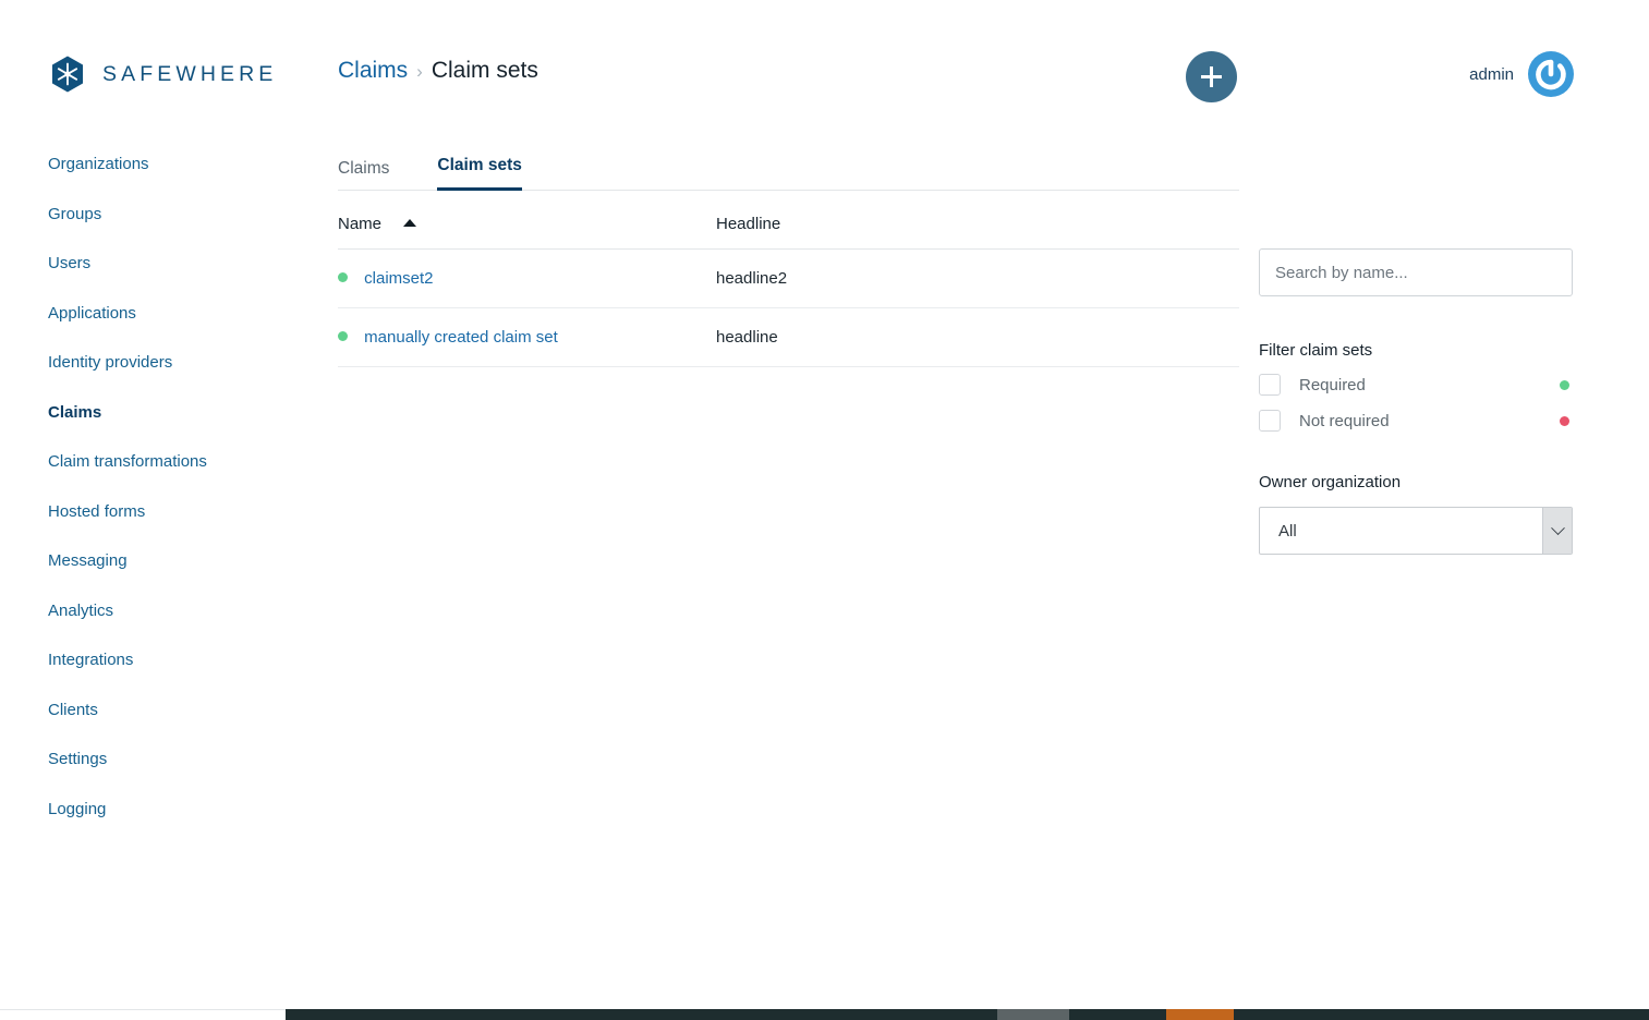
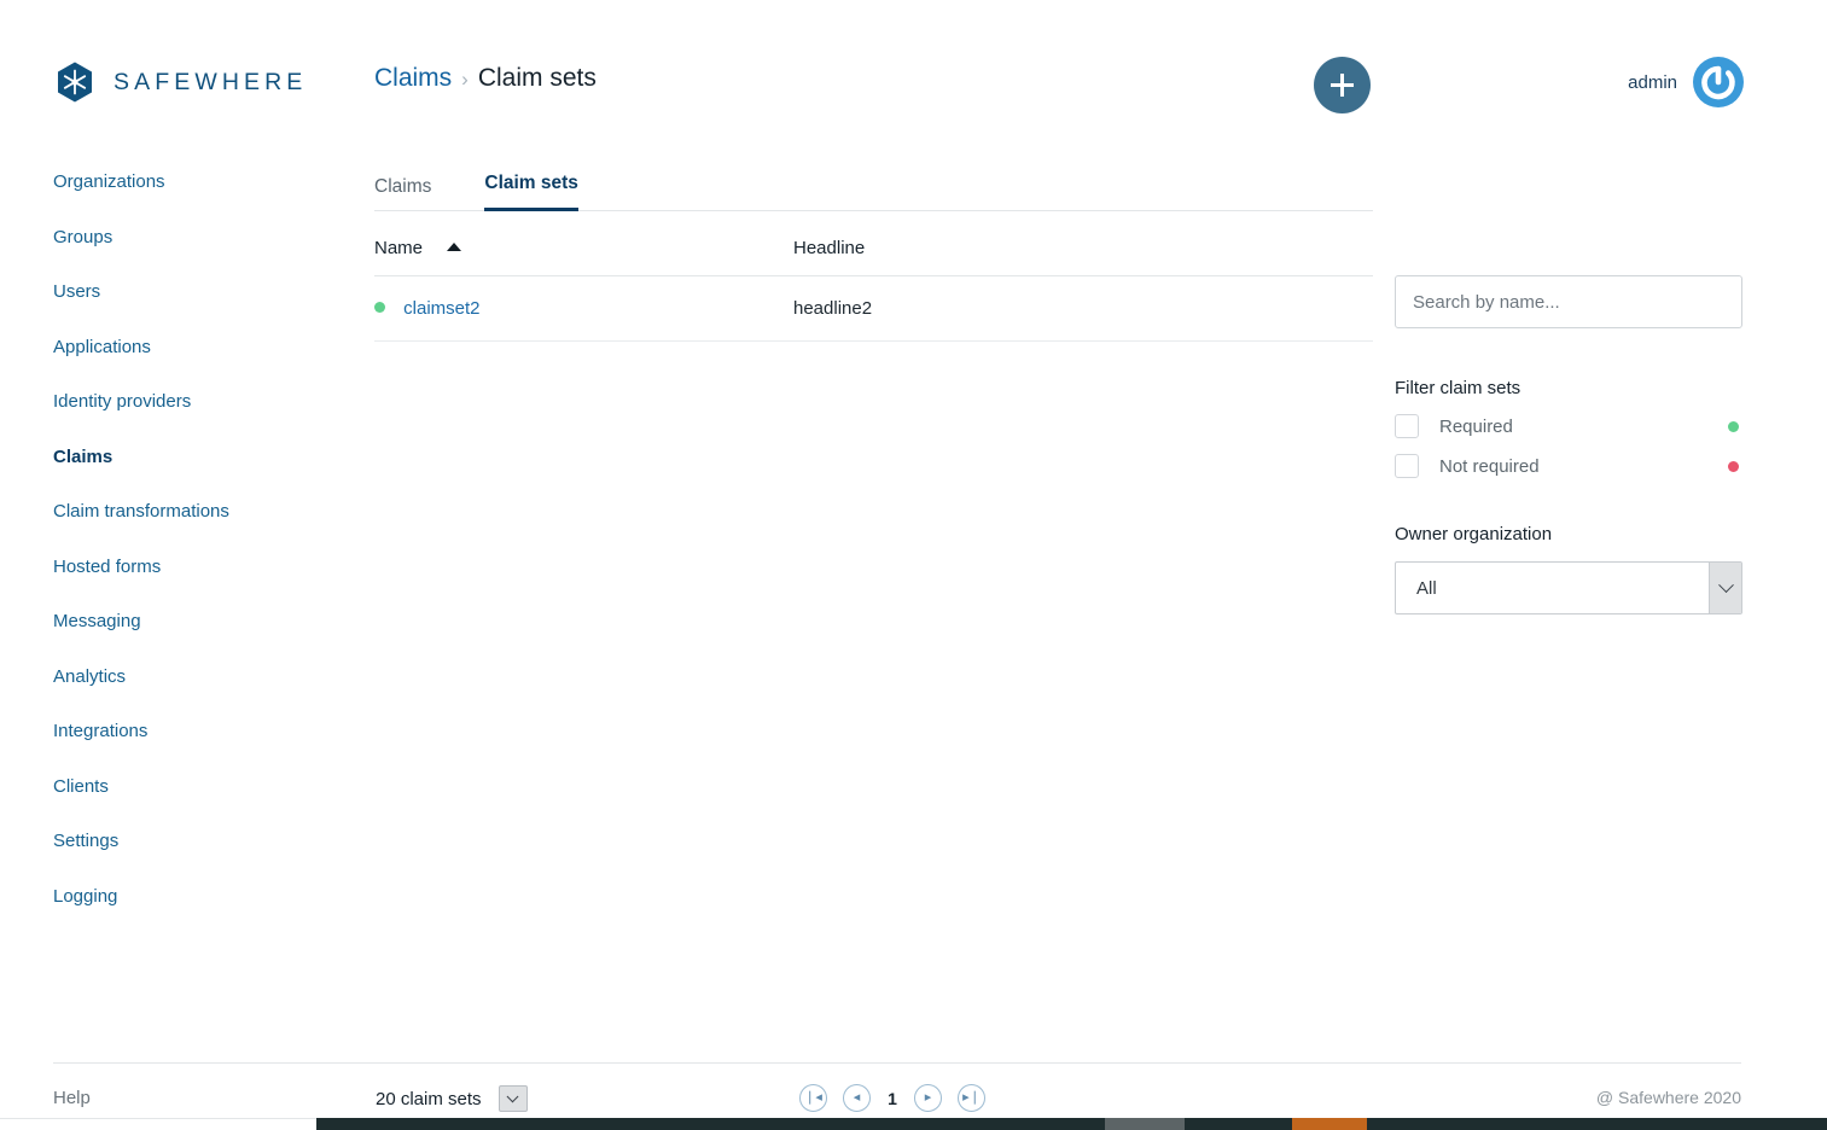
  SAFEWHERE
  Claims
  ›
  Claim sets
  admin
  Organizations
  Groups
  Users
  Applications
  Identity providers
  Claims
  Claim transformations
  Hosted forms
  Messaging
  Analytics
  Integrations
  Clients
  Settings
  Logging
  Claims
  Claim sets
  Name	Headline
  claimset2	headline2
- manually created claim set	headline
  Search by name...
  Filter claim sets
  Required
  Not required
  Owner organization
  All
+ Help
+ 20 claim sets
+ ❘◂
+ ◂
+ 1
+ ▸
+ ▸❘
+ @ Safewhere 2020
